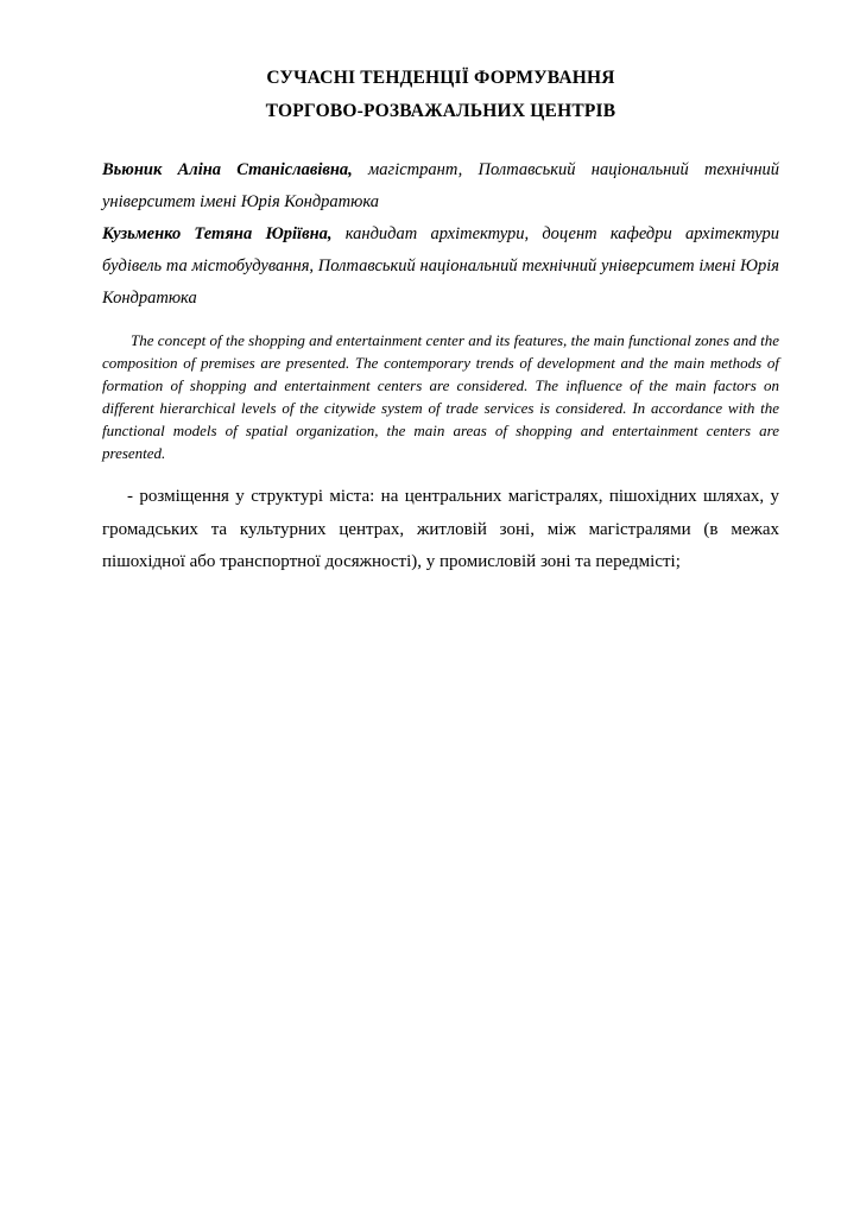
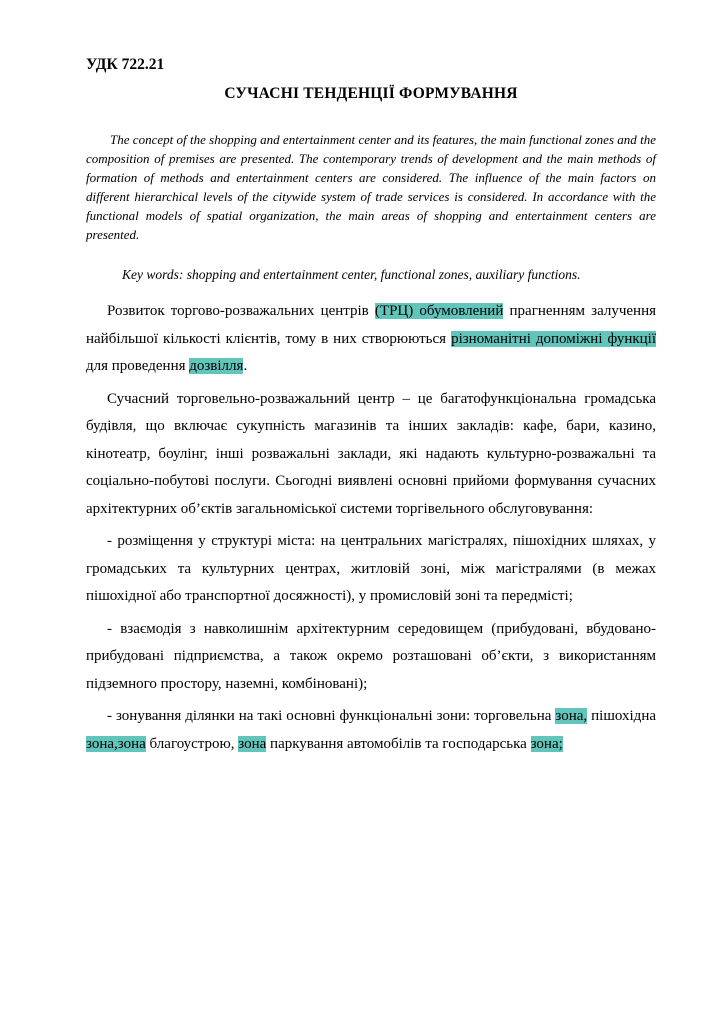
+ УДК 722.21
  СУЧАСНІ ТЕНДЕНЦІЇ ФОРМУВАННЯ
- ТОРГОВО-РОЗВАЖАЛЬНИХ ЦЕНТРІВ
- Вьюник Аліна Станіславівна, магістрант, Полтавський національний технічний університет імені Юрія Кондратюка
- Кузьменко Тетяна Юріївна, кандидат архітектури, доцент кафедри архітектури будівель та містобудування, Полтавський національний технічний університет імені Юрія Кондратюка
- The concept of the shopping and entertainment center and its features, the main functional zones and the composition of premises are presented. The contemporary trends of development and the main methods of formation of shopping and entertainment centers are considered. The influence of the main factors on different hierarchical levels of the citywide system of trade services is considered. In accordance with the functional models of spatial organization, the main areas of shopping and entertainment centers are presented.
+ The concept of the shopping and entertainment center and its features, the main functional zones and the composition of premises are presented. The contemporary trends of development and the main methods of formation of methods and entertainment centers are considered. The influence of the main factors on different hierarchical levels of the citywide system of trade services is considered. In accordance with the functional models of spatial organization, the main areas of shopping and entertainment centers are presented.
+ Key words: shopping and entertainment center, functional zones, auxiliary functions.
+ Розвиток торгово-розважальних центрів (ТРЦ) обумовлений прагненням залучення найбільшої кількості клієнтів, тому в них створюються різноманітні допоміжні функції для проведення дозвілля.
+ Сучасний торговельно-розважальний центр – це багатофункціональна громадська будівля, що включає сукупність магазинів та інших закладів: кафе, бари, казино, кінотеатр, боулінг, інші розважальні заклади, які надають культурно-розважальні та соціально-побутові послуги. Сьогодні виявлені основні прийоми формування сучасних архітектурних об’єктів загальноміської системи торгівельного обслуговування:
  - розміщення у структурі міста: на центральних магістралях, пішохідних шляхах, у громадських та культурних центрах, житловій зоні, між магістралями (в межах пішохідної або транспортної досяжності), у промисловій зоні та передмісті;
+ - взаємодія з навколишнім архітектурним середовищем (прибудовані, вбудовано-прибудовані підприємства, а також окремо розташовані об’єкти, з використанням підземного простору, наземні, комбіновані);
+ - зонування ділянки на такі основні функціональні зони: торговельна зона, пішохідна зона,зона благоустрою, зона паркування автомобілів та господарська зона;
